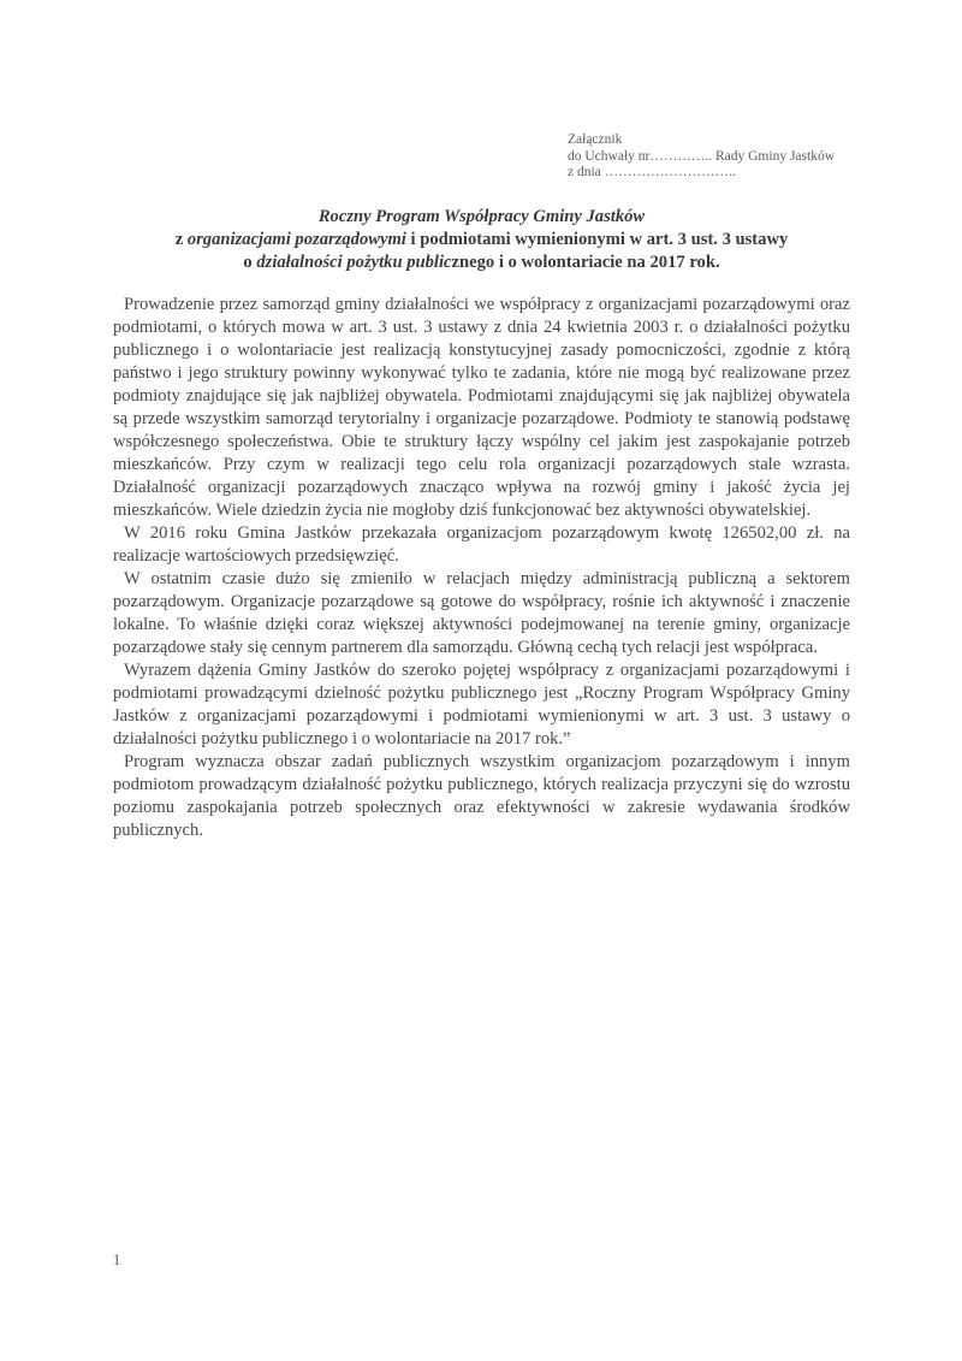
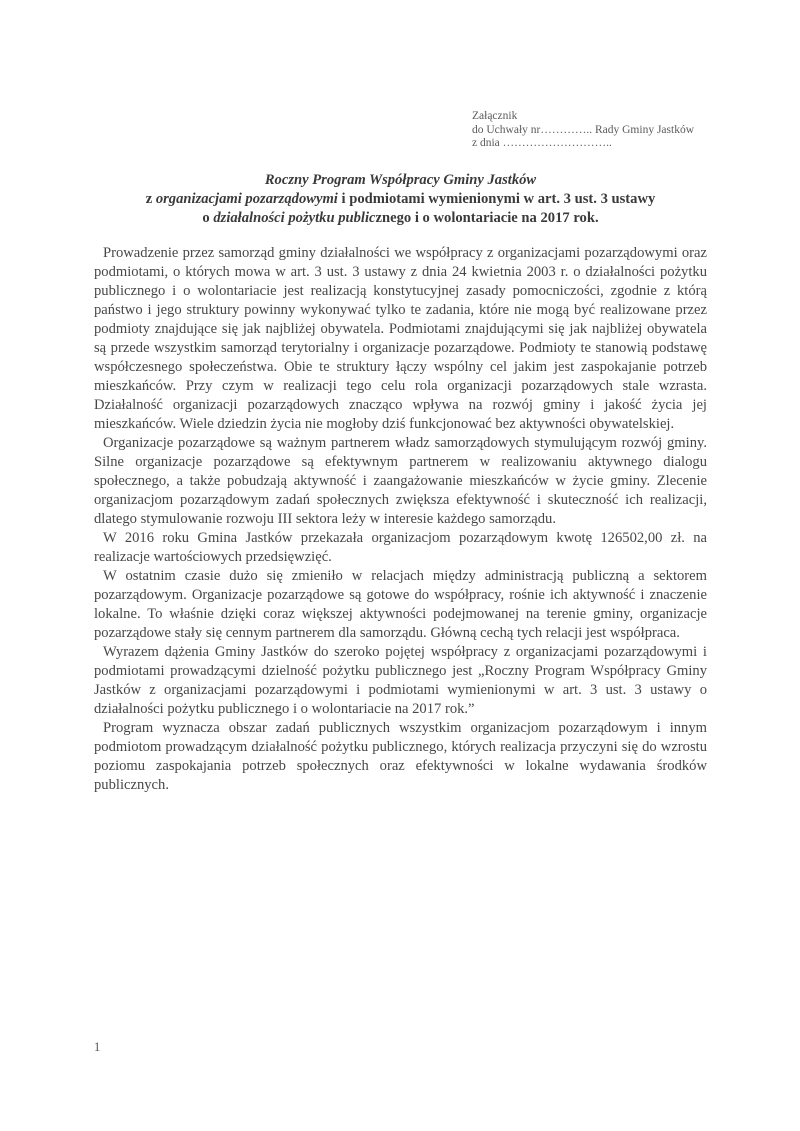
  Załącznik
  do Uchwały nr………….. Rady Gminy Jastków
  z dnia ………………………..
  Roczny Program Współpracy Gminy Jastków
  z organizacjami pozarządowymi i podmiotami wymienionymi w art. 3 ust. 3 ustawy
  o działalności pożytku publicznego i o wolontariacie na 2017 rok.
  Prowadzenie przez samorząd gminy działalności we współpracy z organizacjami pozarządowymi oraz podmiotami, o których mowa w art. 3 ust. 3 ustawy z dnia 24 kwietnia 2003 r. o działalności pożytku publicznego i o wolontariacie jest realizacją konstytucyjnej zasady pomocniczości, zgodnie z którą państwo i jego struktury powinny wykonywać tylko te zadania, które nie mogą być realizowane przez podmioty znajdujące się jak najbliżej obywatela. Podmiotami znajdującymi się jak najbliżej obywatela są przede wszystkim samorząd terytorialny i organizacje pozarządowe. Podmioty te stanowią podstawę współczesnego społeczeństwa. Obie te struktury łączy wspólny cel jakim jest zaspokajanie potrzeb mieszkańców. Przy czym w realizacji tego celu rola organizacji pozarządowych stale wzrasta. Działalność organizacji pozarządowych znacząco wpływa na rozwój gminy i jakość życia jej mieszkańców. Wiele dziedzin życia nie mogłoby dziś funkcjonować bez aktywności obywatelskiej.
+ Organizacje pozarządowe są ważnym partnerem władz samorządowych stymulującym rozwój gminy. Silne organizacje pozarządowe są efektywnym partnerem w realizowaniu aktywnego dialogu społecznego, a także pobudzają aktywność i zaangażowanie mieszkańców w życie gminy. Zlecenie organizacjom pozarządowym zadań społecznych zwiększa efektywność i skuteczność ich realizacji, dlatego stymulowanie rozwoju III sektora leży w interesie każdego samorządu.
  W 2016 roku Gmina Jastków przekazała organizacjom pozarządowym kwotę 126502,00 zł. na realizacje wartościowych przedsięwzięć.
  W ostatnim czasie dużo się zmieniło w relacjach między administracją publiczną a sektorem pozarządowym. Organizacje pozarządowe są gotowe do współpracy, rośnie ich aktywność i znaczenie lokalne. To właśnie dzięki coraz większej aktywności podejmowanej na terenie gminy, organizacje pozarządowe stały się cennym partnerem dla samorządu. Główną cechą tych relacji jest współpraca.
  Wyrazem dążenia Gminy Jastków do szeroko pojętej współpracy z organizacjami pozarządowymi i podmiotami prowadzącymi dzielność pożytku publicznego jest „Roczny Program Współpracy Gminy Jastków z organizacjami pozarządowymi i podmiotami wymienionymi w art. 3 ust. 3 ustawy o działalności pożytku publicznego i o wolontariacie na 2017 rok.”
- Program wyznacza obszar zadań publicznych wszystkim organizacjom pozarządowym i innym podmiotom prowadzącym działalność pożytku publicznego, których realizacja przyczyni się do wzrostu poziomu zaspokajania potrzeb społecznych oraz efektywności w zakresie wydawania środków publicznych.
+ Program wyznacza obszar zadań publicznych wszystkim organizacjom pozarządowym i innym podmiotom prowadzącym działalność pożytku publicznego, których realizacja przyczyni się do wzrostu poziomu zaspokajania potrzeb społecznych oraz efektywności w lokalne wydawania środków publicznych.
  1
